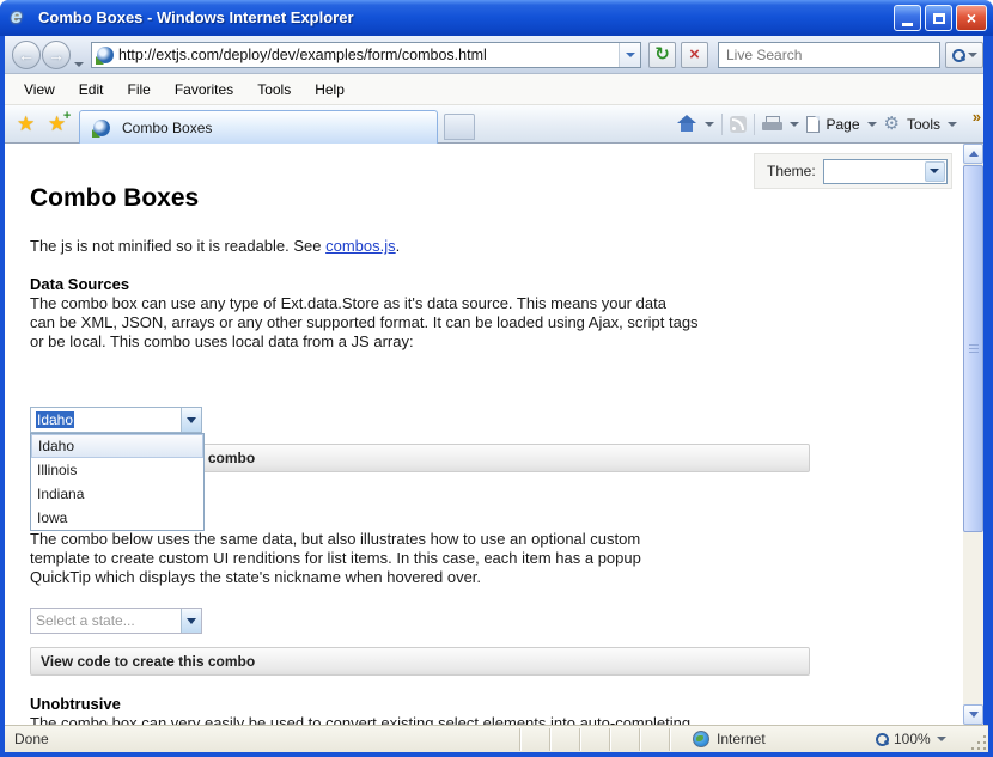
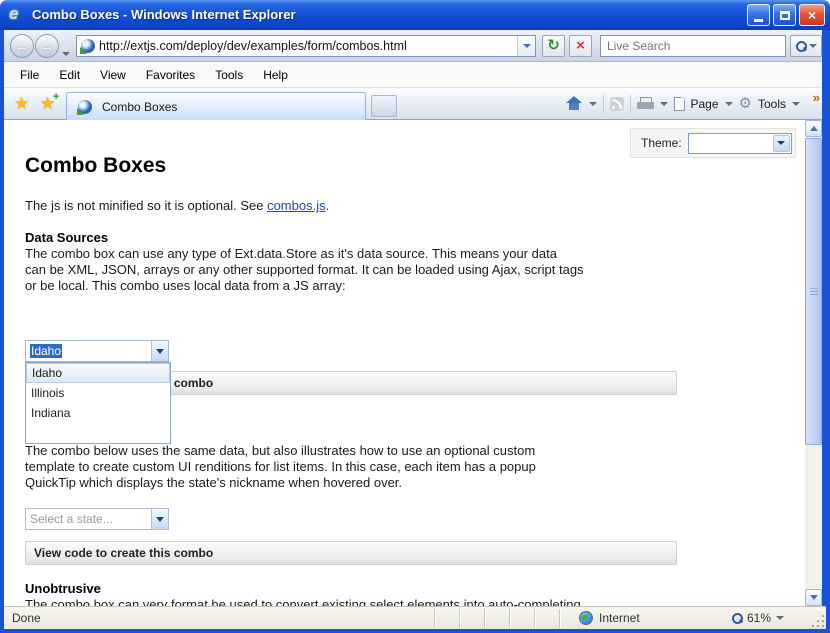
  e
  Combo Boxes - Windows Internet Explorer
  ×
  ←
  →
  http://extjs.com/deploy/dev/examples/form/combos.html
  ↻
  ×
  Live Search
- View
+ File
  Edit
- File
+ View
  Favorites
  Tools
  Help
  ★
  ★
  +
  Combo Boxes
  Page
  ⚙
  Tools
  »
  Theme:
  Combo Boxes
- The js is not minified so it is readable. See combos.js.
+ The js is not minified so it is optional. See combos.js.
  Data Sources
  The combo box can use any type of Ext.data.Store as it's data source. This means your data
  can be XML, JSON, arrays or any other supported format. It can be loaded using Ajax, script tags
  or be local. This combo uses local data from a JS array:
  Idaho
  Idaho
  Illinois
  Indiana
- Iowa
  The combo below uses the same data, but also illustrates how to use an optional custom
  template to create custom UI renditions for list items. In this case, each item has a popup
  QuickTip which displays the state's nickname when hovered over.
  Select a state...
  View code to create this combo
  Unobtrusive
- The combo box can very easily be used to convert existing select elements into auto-completing
+ The combo box can very format be used to convert existing select elements into auto-completing
  Done
  Internet
- 100%
+ 61%
